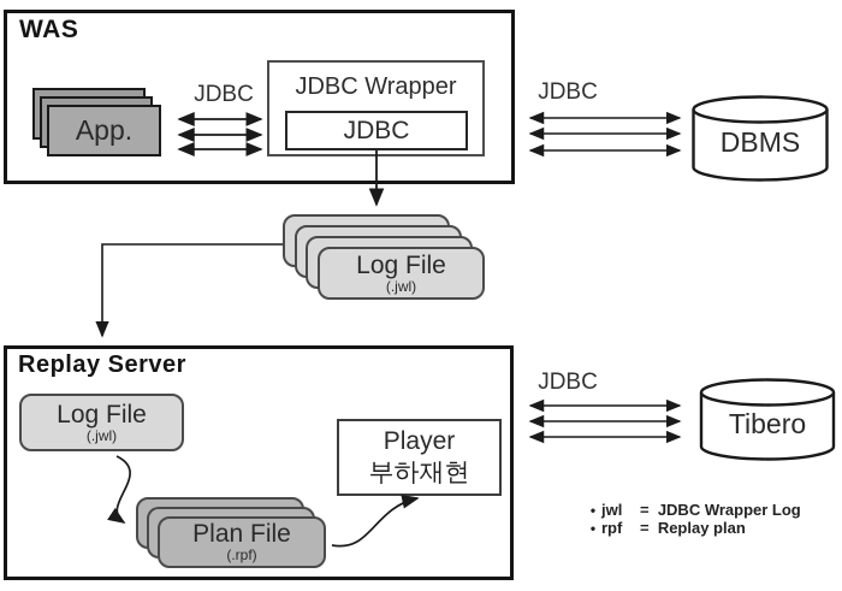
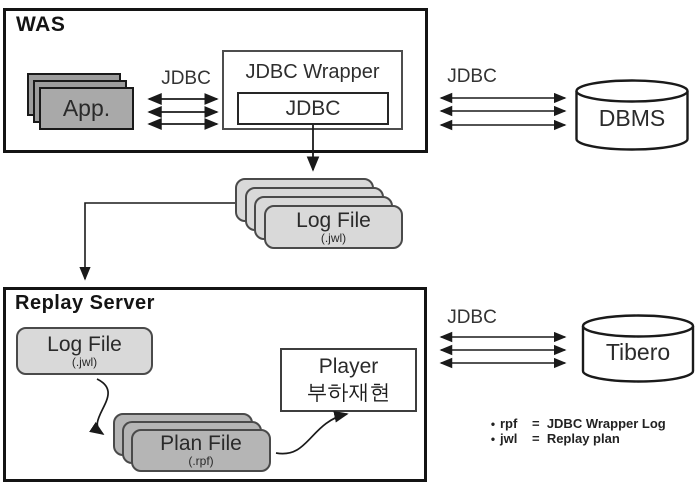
  WAS
  App.
  JDBC
  JDBC Wrapper
  JDBC
  JDBC
  Log File
  (.jwl)
  Replay Server
  Log File
  (.jwl)
  Plan File
  (.rpf)
  Player
  부하재현
  JDBC
  •
- jwl
+ rpf
  = JDBC Wrapper Log
  •
- rpf
+ jwl
  = Replay plan
  DBMS
  Tibero
